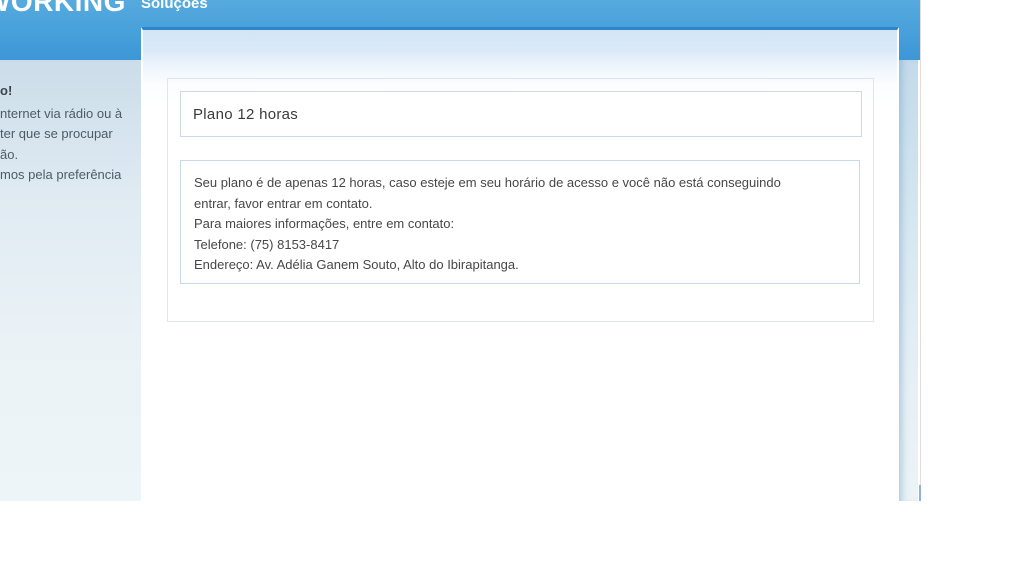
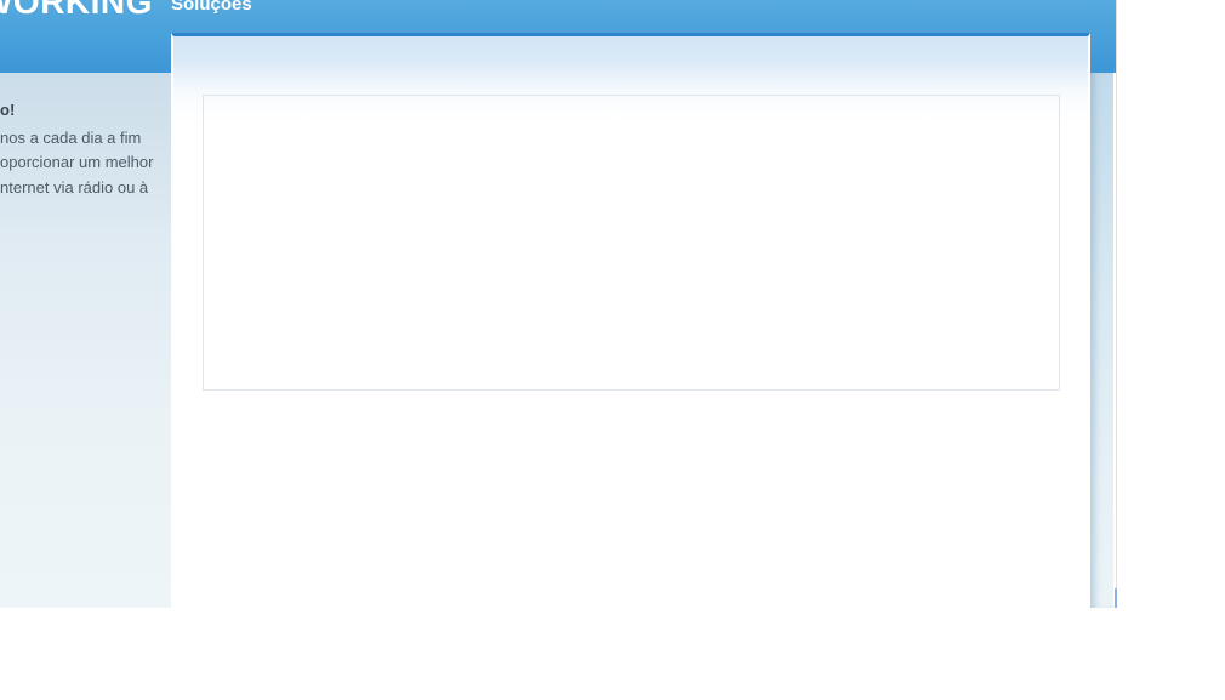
  ORKING
  Soluções
  o!
+ nos a cada dia a fim
+ oporcionar um melhor
  nternet via rádio ou à
- ter que se procupar
- ão.
- mos pela preferência
- Plano 12 horas
- Seu plano é de apenas 12 horas, caso esteje em seu horário de acesso e você não está conseguindo
- entrar, favor entrar em contato.
- Para maiores informações, entre em contato:
- Telefone: (75) 8153-8417
- Endereço: Av. Adélia Ganem Souto, Alto do Ibirapitanga.
